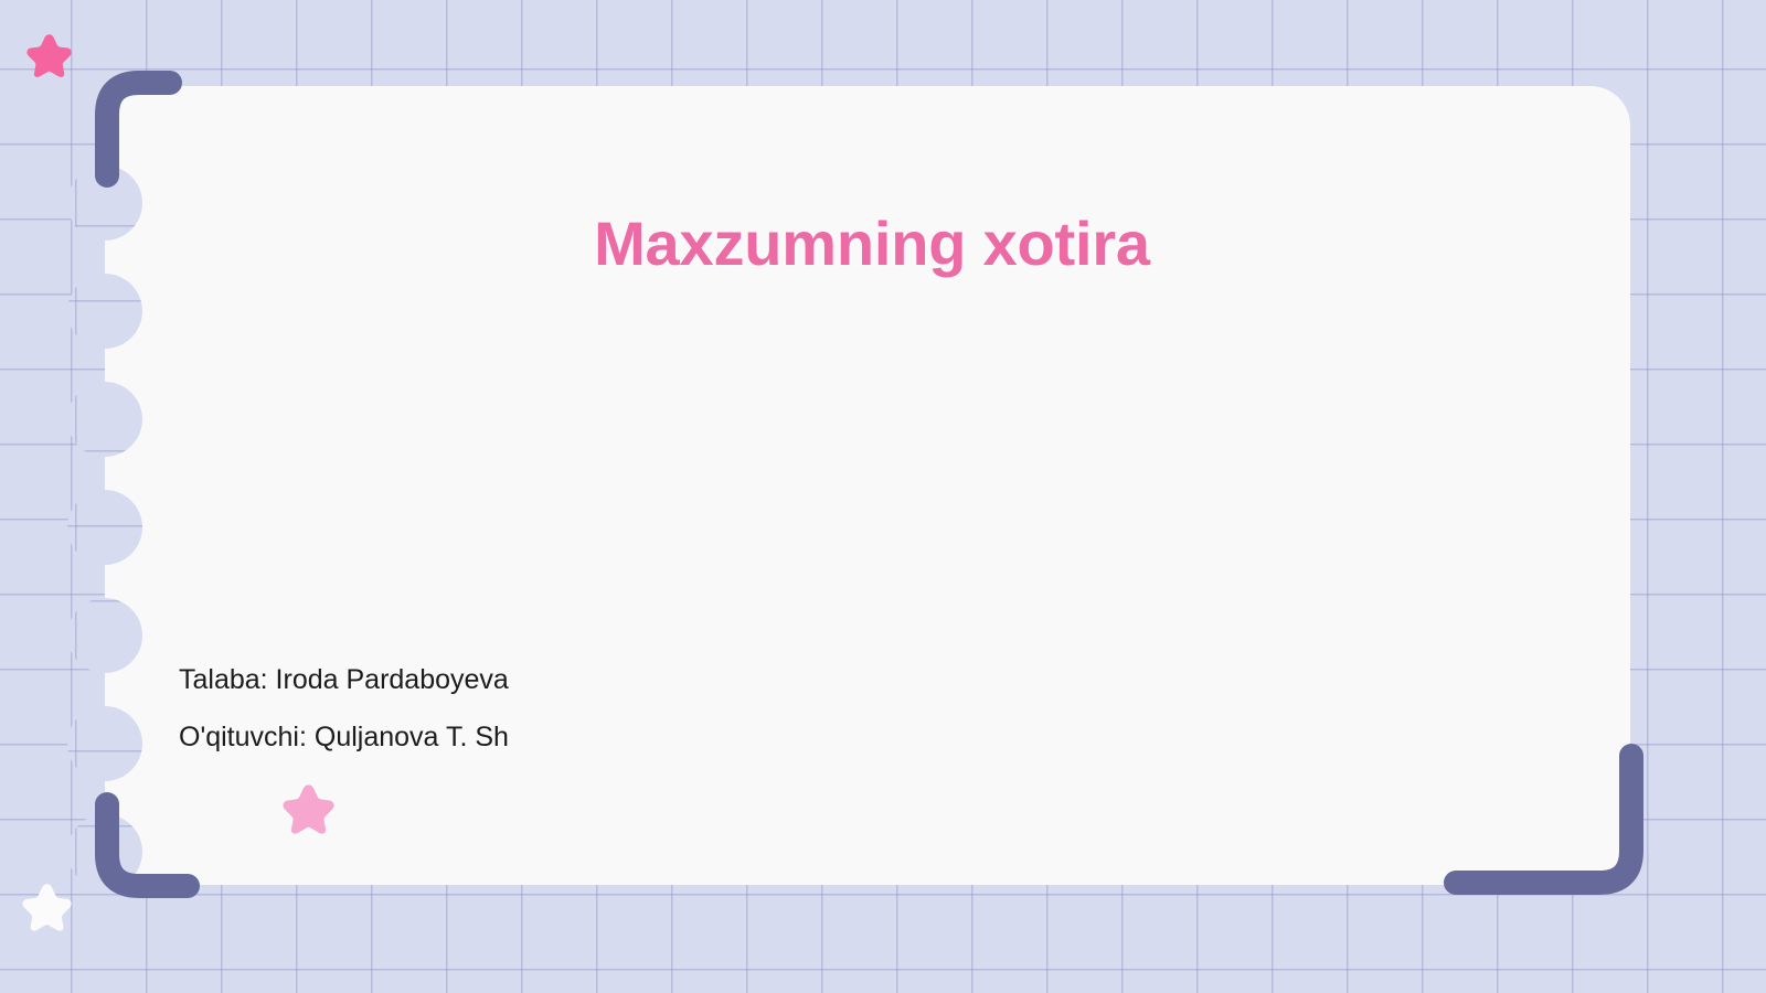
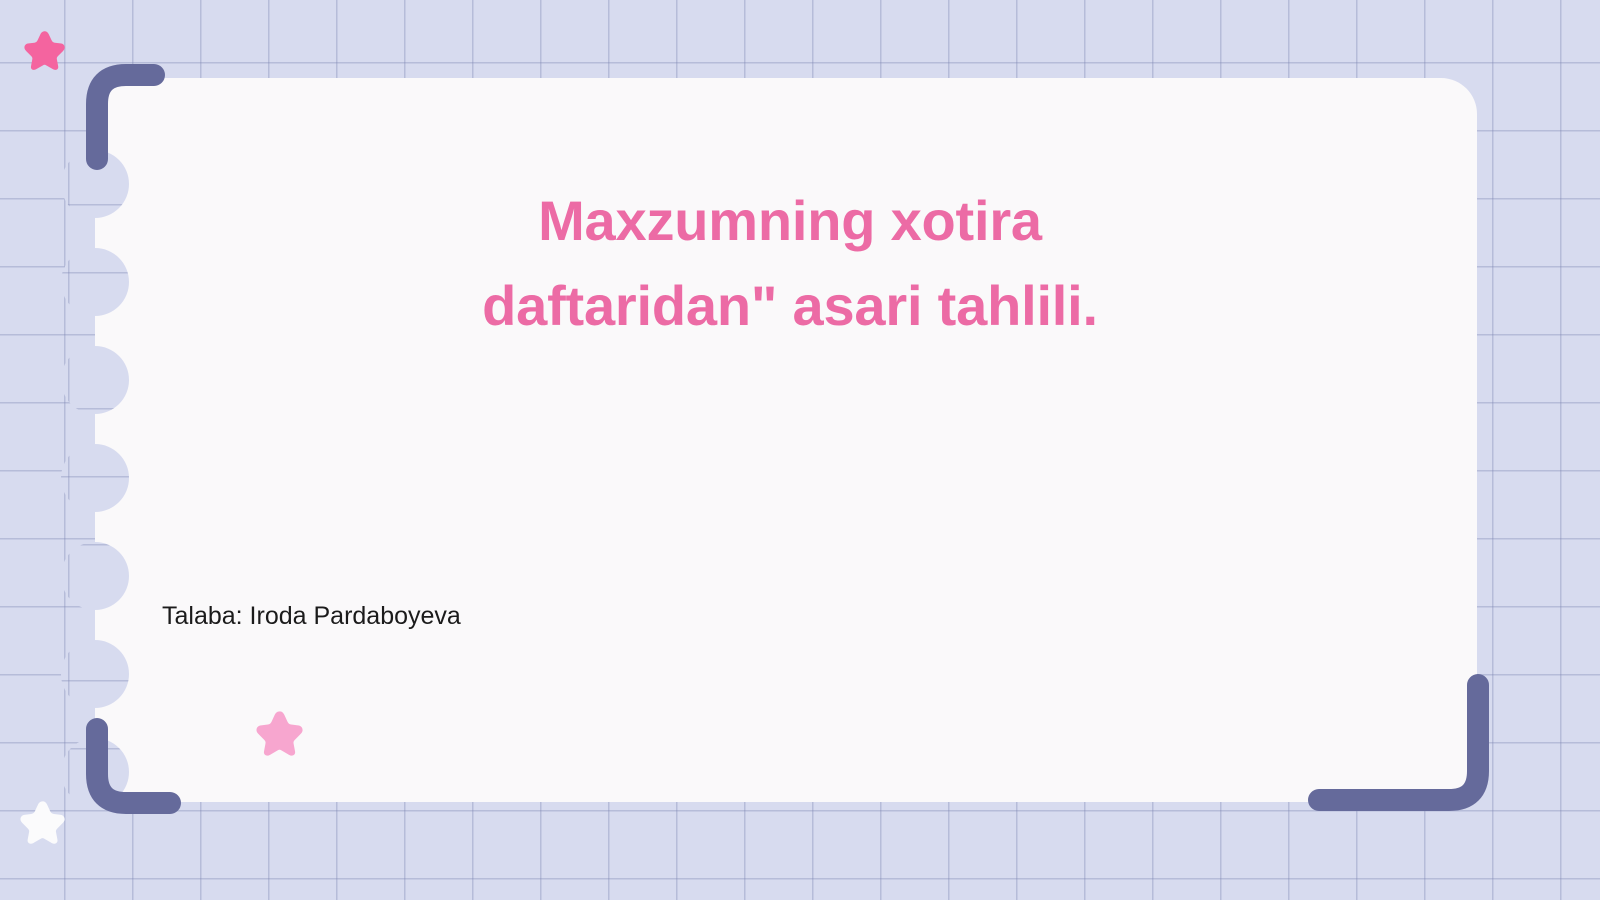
  Maxzumning xotira
+ daftaridan" asari tahlili.
  Talaba: Iroda Pardaboyeva
- O'qituvchi: Quljanova T. Sh
